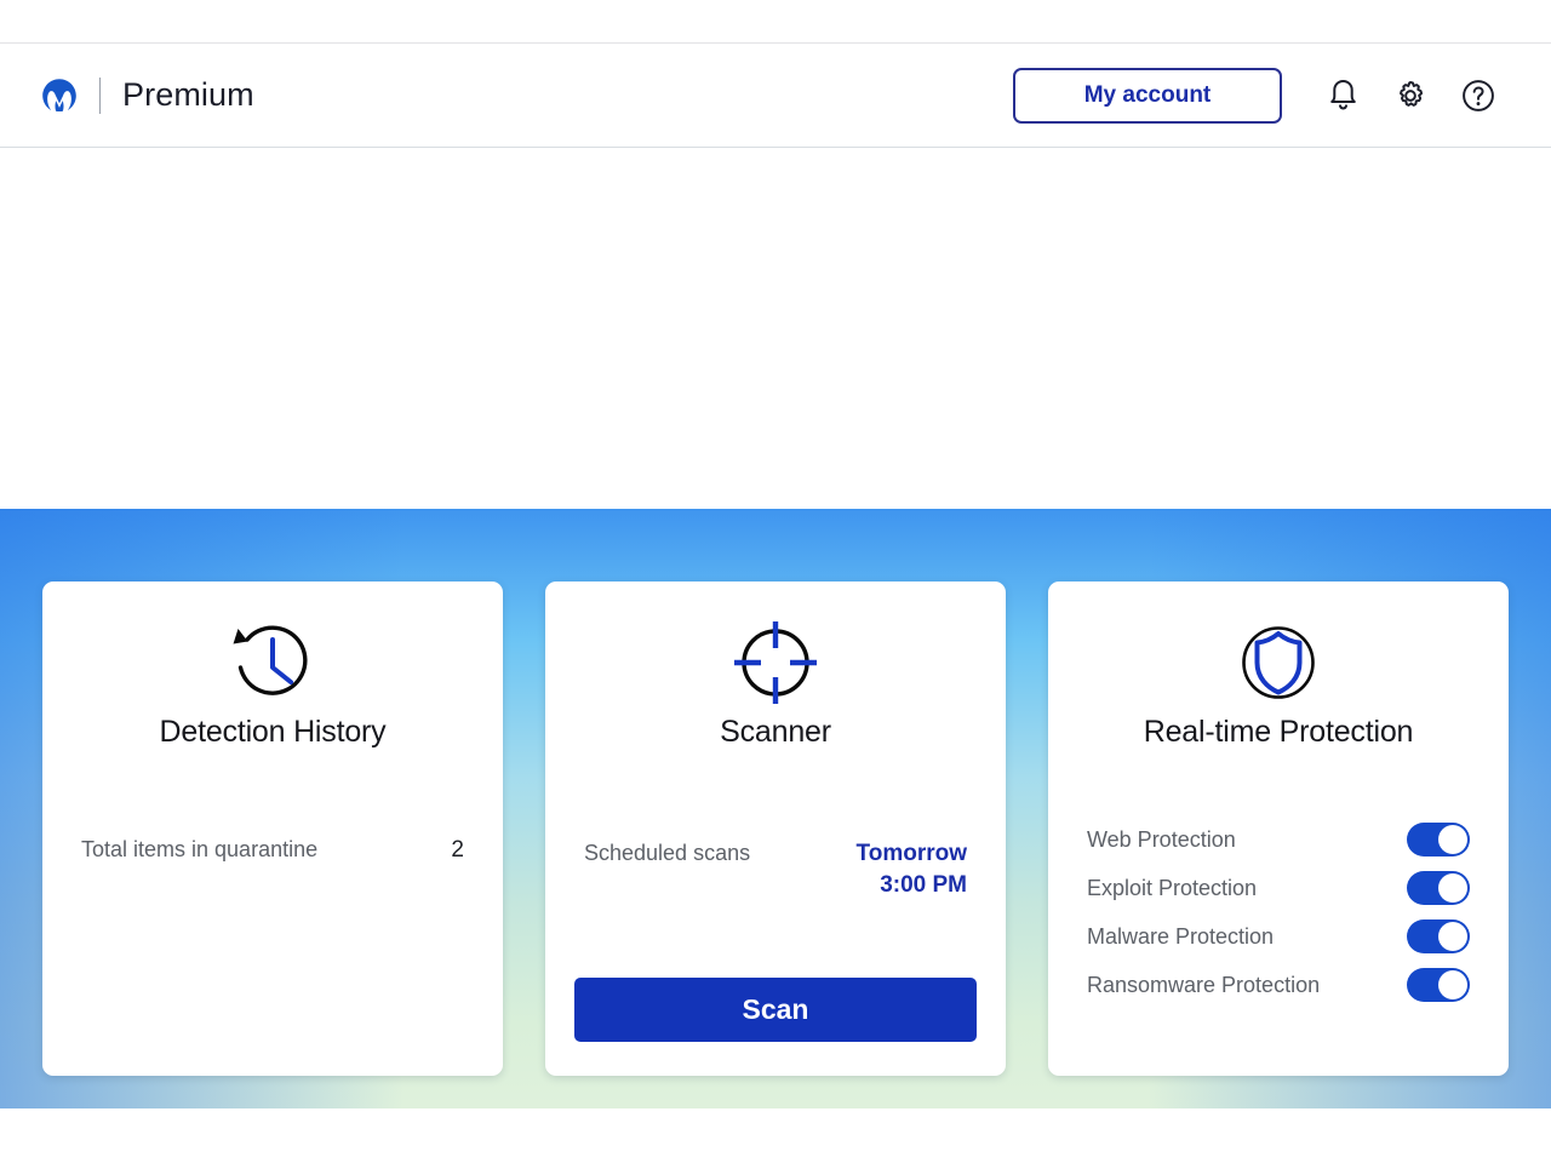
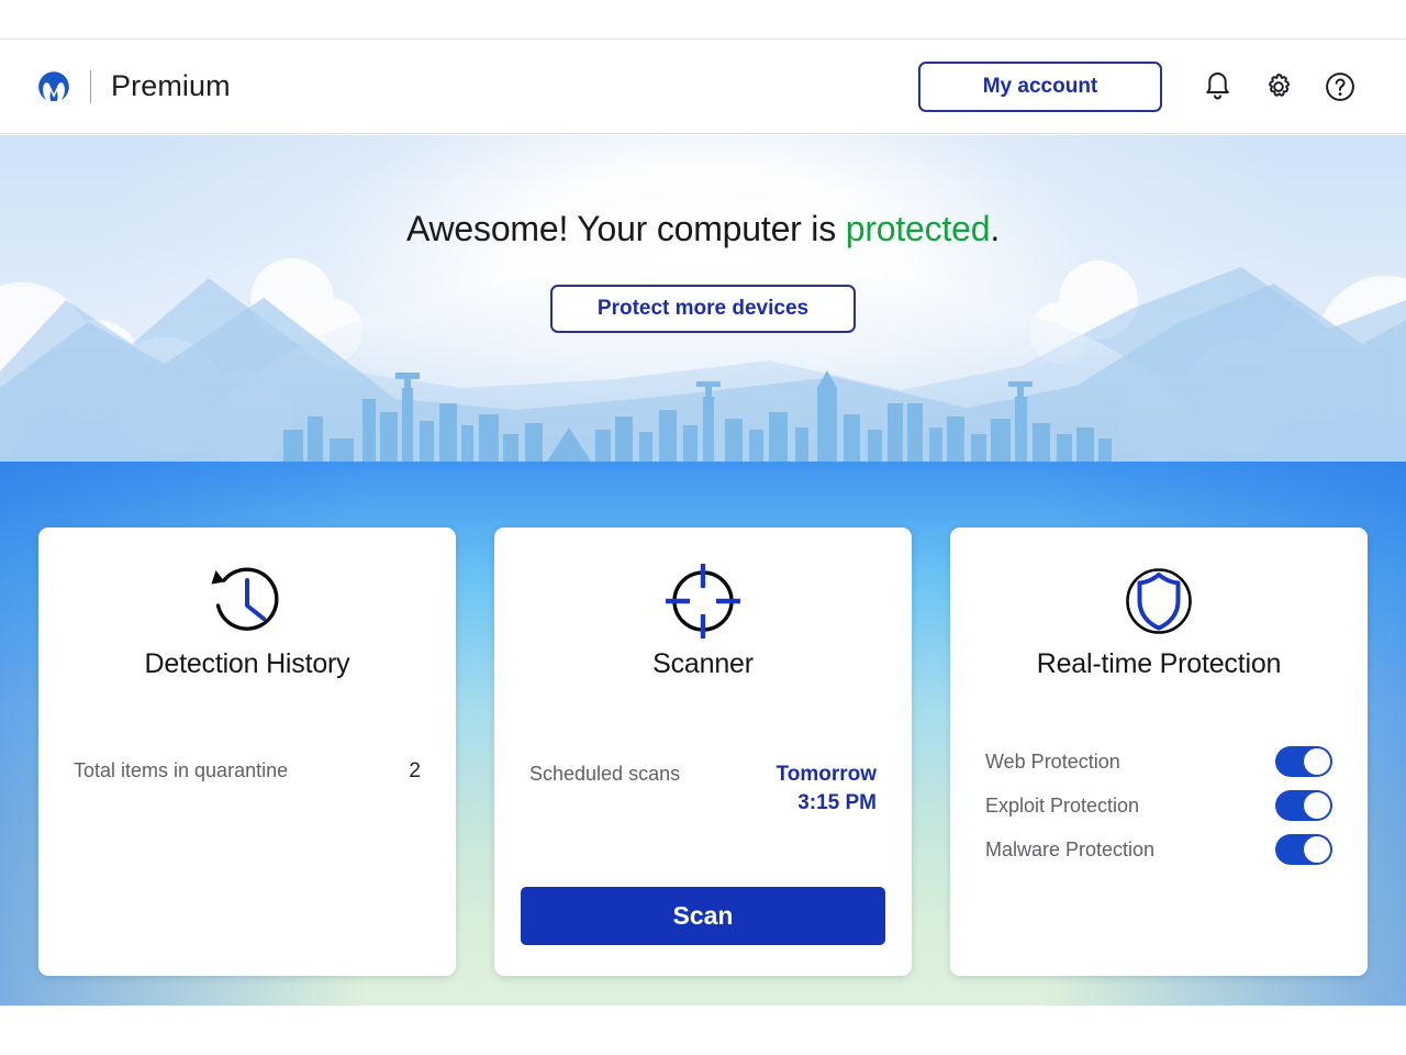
  Premium
  My account
+ Awesome! Your computer is protected.
+ Protect more devices
  Detection History
  Total items in quarantine
  2
  Scanner
  Scheduled scans
  Tomorrow
- 3:00 PM
+ 3:15 PM
  Scan
  Real-time Protection
  Web Protection
  Exploit Protection
  Malware Protection
- Ransomware Protection
